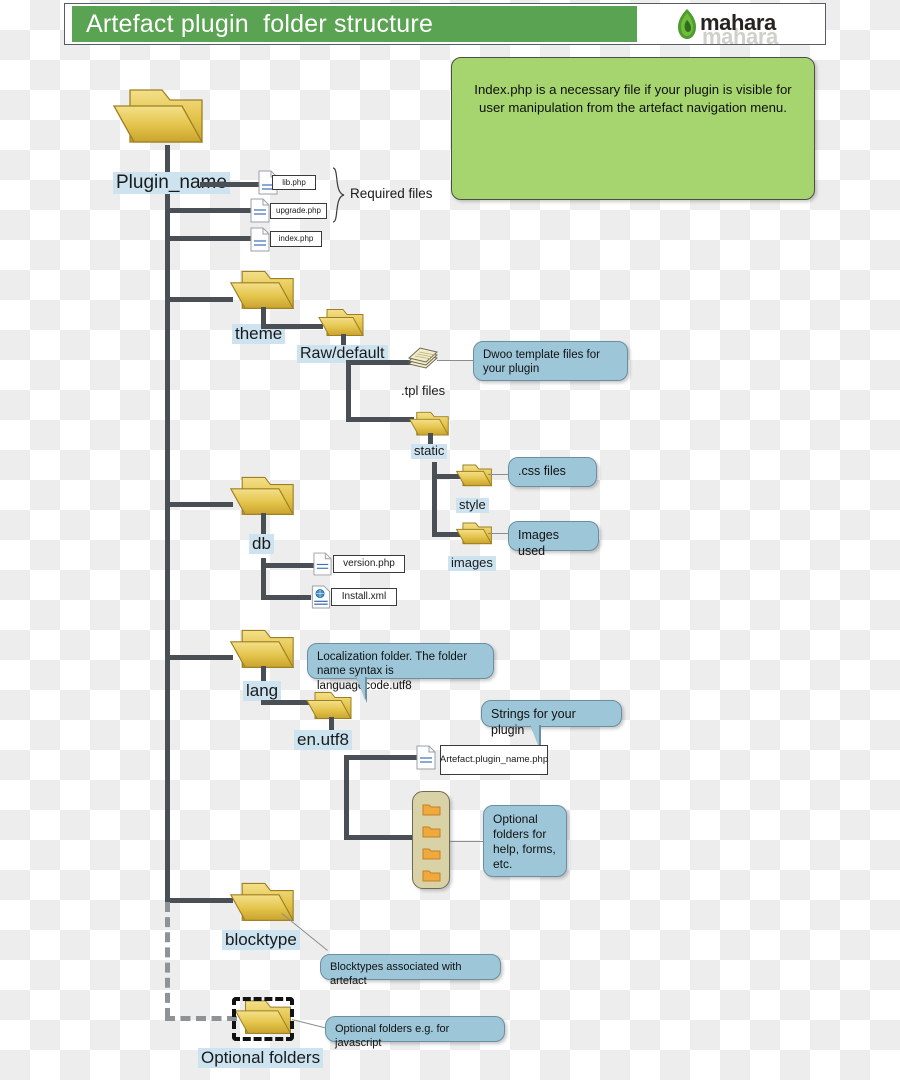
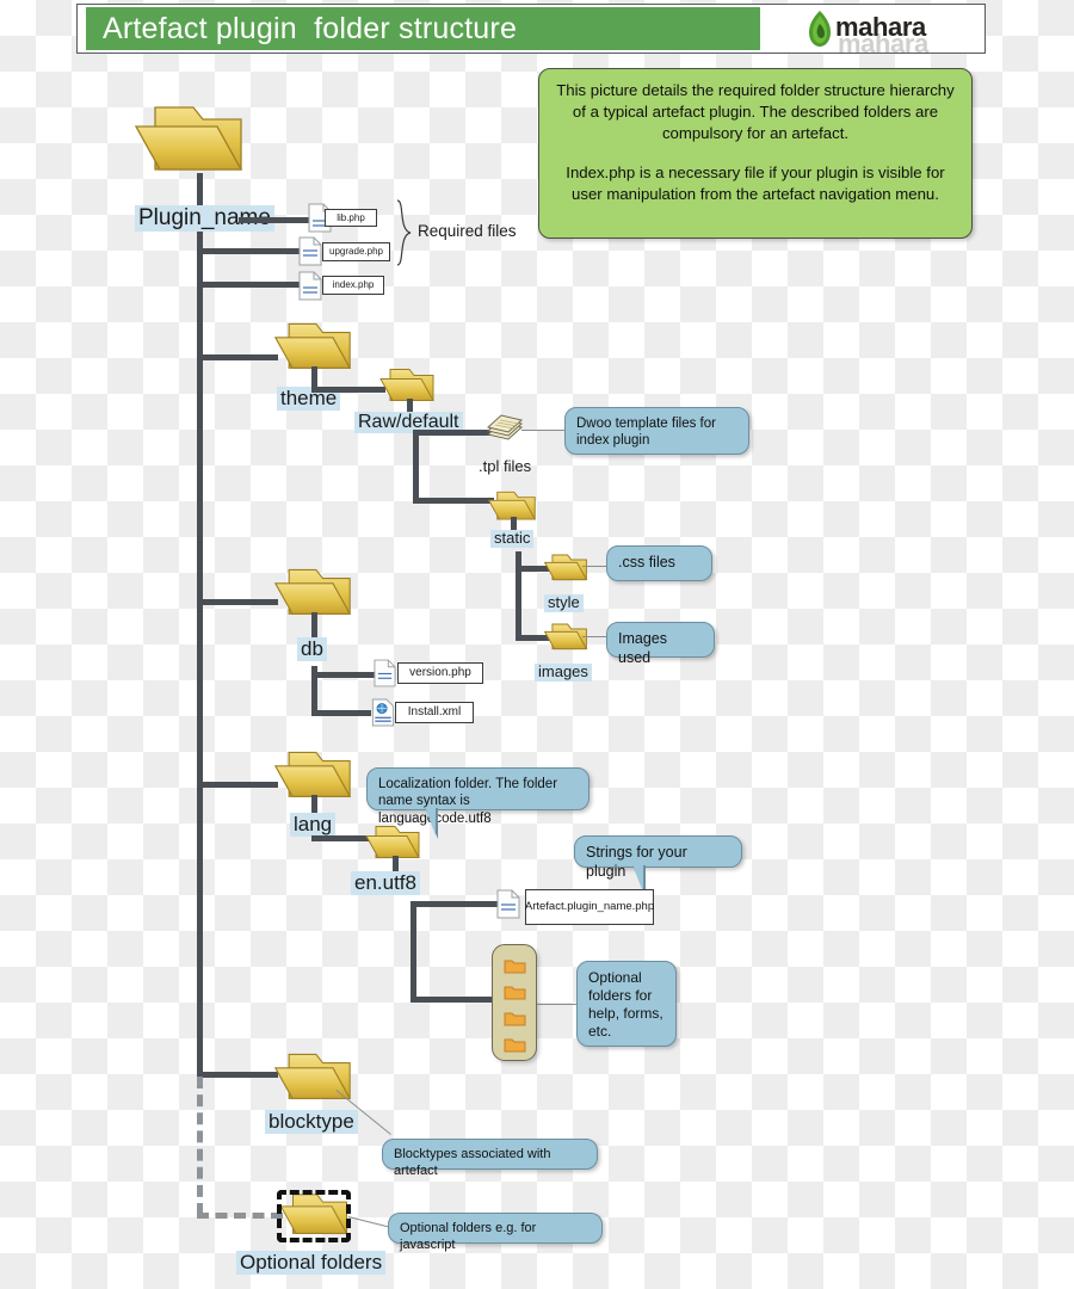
  Artefact plugin folder structure
  mahara
  mahara
+ This picture details the required folder structure hierarchy of a typical artefact plugin. The described folders are compulsory for an artefact.
  Index.php is a necessary file if your plugin is visible for user manipulation from the artefact navigation menu.
  Plugin_na
  lib.php
  upgrade.php
  index.php
  Required files
  theme
  Raw/default
  .tpl files
- Dwoo template files for your plugin
+ Dwoo template files for index plugin
  static
  style
  .css files
  images
  Images used
  db
  version.php
  Install.xml
  lang
  Localization folder. The folder name syntax is languagecode.utf8
  en.utf8
  Strings for your plugin
  Artefact.plugin_name.php
  Optional folders for help, forms, etc.
  blocktype
  Blocktypes associated with artefact
  Optional folders
  Optional folders e.g. for javascript
